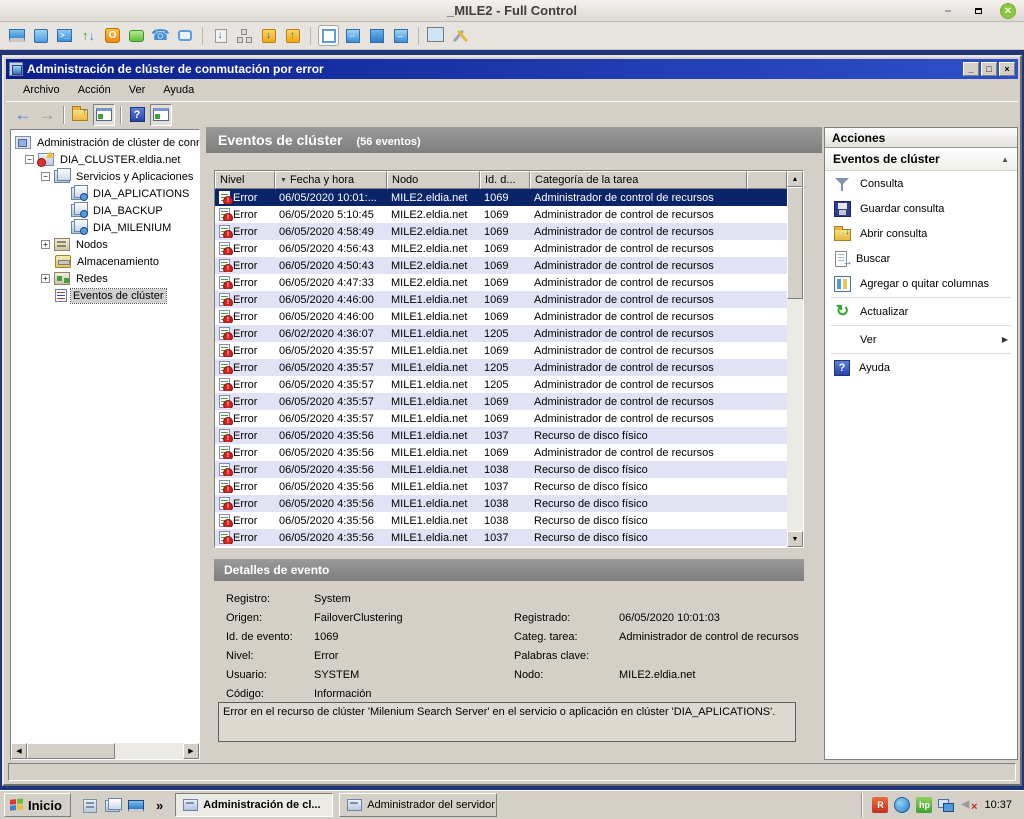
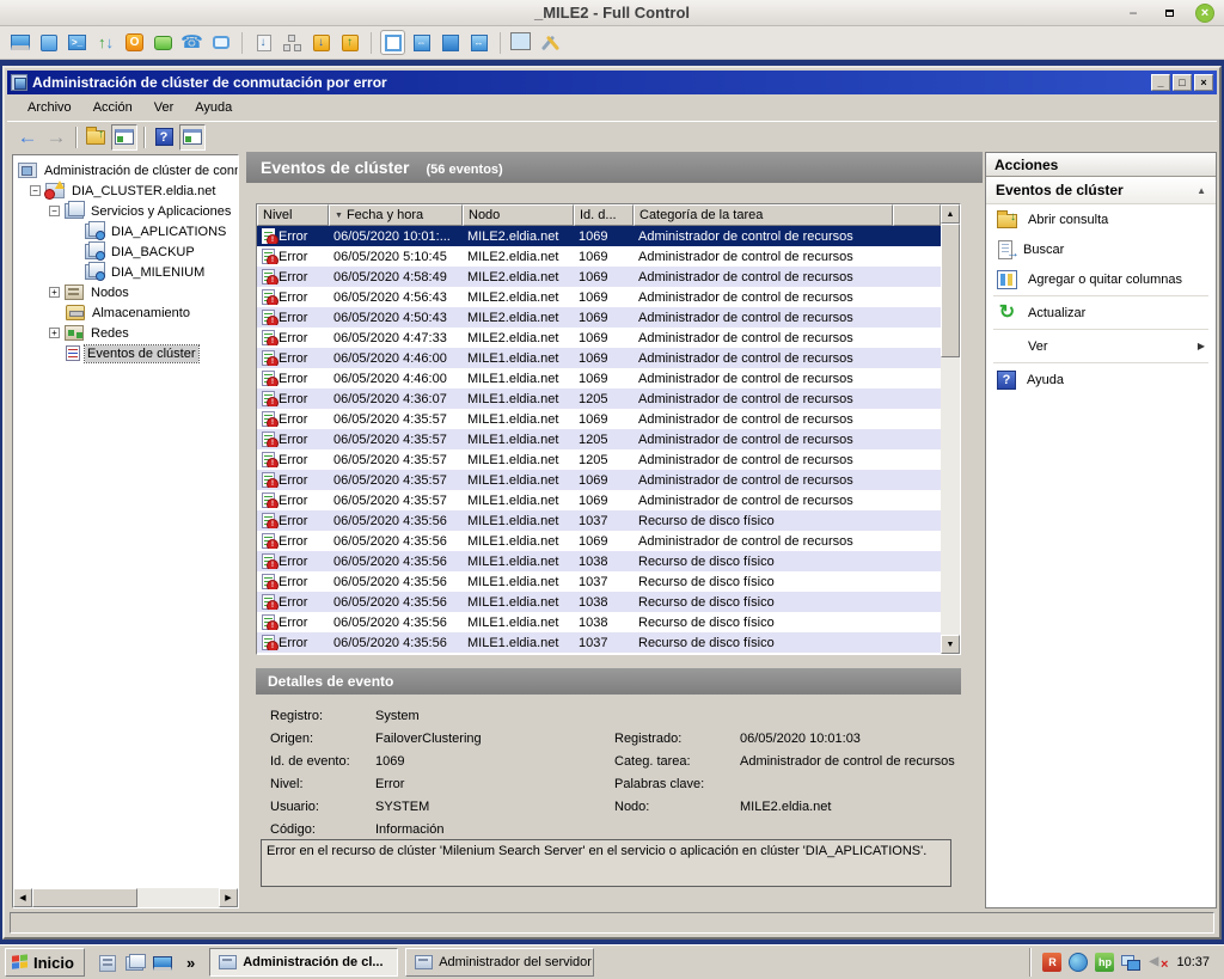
  _MILE2 - Full Control
  −
  ×
  >_
  ↑
  ↓
  O
  ☎
  ↓
  ↑
  ⇔
  ↔
  2
  Administración de clúster de conmutación por error
  _
  □
  ×
  Archivo
  Acción
  Ver
  Ayuda
  ←
  →
  ?
  Administración de clúster de con
  −
  DIA_CLUSTER.eldia.net
  −
  Servicios y Aplicaciones
  DIA_APLICATIONS
  DIA_BACKUP
  DIA_MILENIUM
  +
  Nodos
  Almacenamiento
  +
  Redes
  Eventos de clúster
  Eventos de clúster
  (56 eventos)
  Nivel
  Fecha y hora
  Nodo
  Id. d...
  Categoría de la tarea
  Error
  06/05/2020 10:01:...
  MILE2.eldia.net
  1069
  Administrador de control de recursos
  Error
  06/05/2020 5:10:45
  MILE2.eldia.net
  1069
  Administrador de control de recursos
  Error
  06/05/2020 4:58:49
  MILE2.eldia.net
  1069
  Administrador de control de recursos
  Error
  06/05/2020 4:56:43
  MILE2.eldia.net
  1069
  Administrador de control de recursos
  Error
  06/05/2020 4:50:43
  MILE2.eldia.net
  1069
  Administrador de control de recursos
  Error
  06/05/2020 4:47:33
  MILE2.eldia.net
  1069
  Administrador de control de recursos
  Error
  06/05/2020 4:46:00
  MILE1.eldia.net
  1069
  Administrador de control de recursos
  Error
  06/05/2020 4:46:00
  MILE1.eldia.net
  1069
  Administrador de control de recursos
  Error
- 06/02/2020 4:36:07
+ 06/05/2020 4:36:07
  MILE1.eldia.net
  1205
  Administrador de control de recursos
  Error
  06/05/2020 4:35:57
  MILE1.eldia.net
  1069
  Administrador de control de recursos
  Error
  06/05/2020 4:35:57
  MILE1.eldia.net
  1205
  Administrador de control de recursos
  Error
  06/05/2020 4:35:57
  MILE1.eldia.net
  1205
  Administrador de control de recursos
  Error
  06/05/2020 4:35:57
  MILE1.eldia.net
  1069
  Administrador de control de recursos
  Error
  06/05/2020 4:35:57
  MILE1.eldia.net
  1069
  Administrador de control de recursos
  Error
  06/05/2020 4:35:56
  MILE1.eldia.net
  1037
  Recurso de disco físico
  Error
  06/05/2020 4:35:56
  MILE1.eldia.net
  1069
  Administrador de control de recursos
  Error
  06/05/2020 4:35:56
  MILE1.eldia.net
  1038
  Recurso de disco físico
  Error
  06/05/2020 4:35:56
  MILE1.eldia.net
  1037
  Recurso de disco físico
  Error
  06/05/2020 4:35:56
  MILE1.eldia.net
  1038
  Recurso de disco físico
  Error
  06/05/2020 4:35:56
  MILE1.eldia.net
  1038
  Recurso de disco físico
  Error
  06/05/2020 4:35:56
  MILE1.eldia.net
  1037
  Recurso de disco físico
  Detalles de evento
  Registro:
  System
  Origen:
  FailoverClustering
  Id. de evento:
  1069
  Nivel:
  Error
  Usuario:
  SYSTEM
  Código:
  Información
  Registrado:
  06/05/2020 10:01:03
  Categ. tarea:
  Administrador de control de recursos
  Palabras clave:
  Nodo:
  MILE2.eldia.net
  Error en el recurso de clúster 'Milenium Search Server' en el servicio o aplicación en clúster 'DIA_APLICATIONS'.
  Acciones
  Eventos de clúster
  ▲
- Consulta
- Guardar consulta
  Abrir consulta
  Buscar
  Agregar o quitar columnas
  ↻
  Actualizar
  Ver
  ▶
  ?
  Ayuda
  Inicio
  »
  Administración de cl...
  Administrador del servidor
  R
  hp
  10:37
